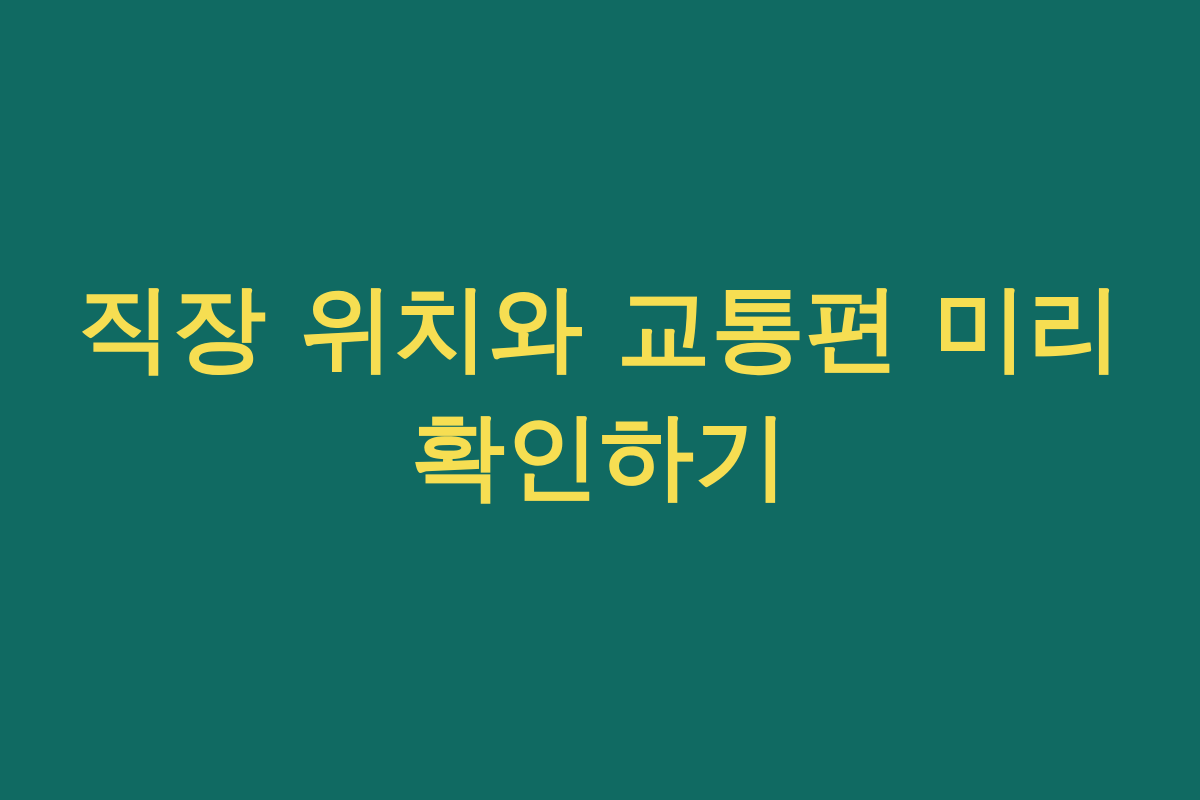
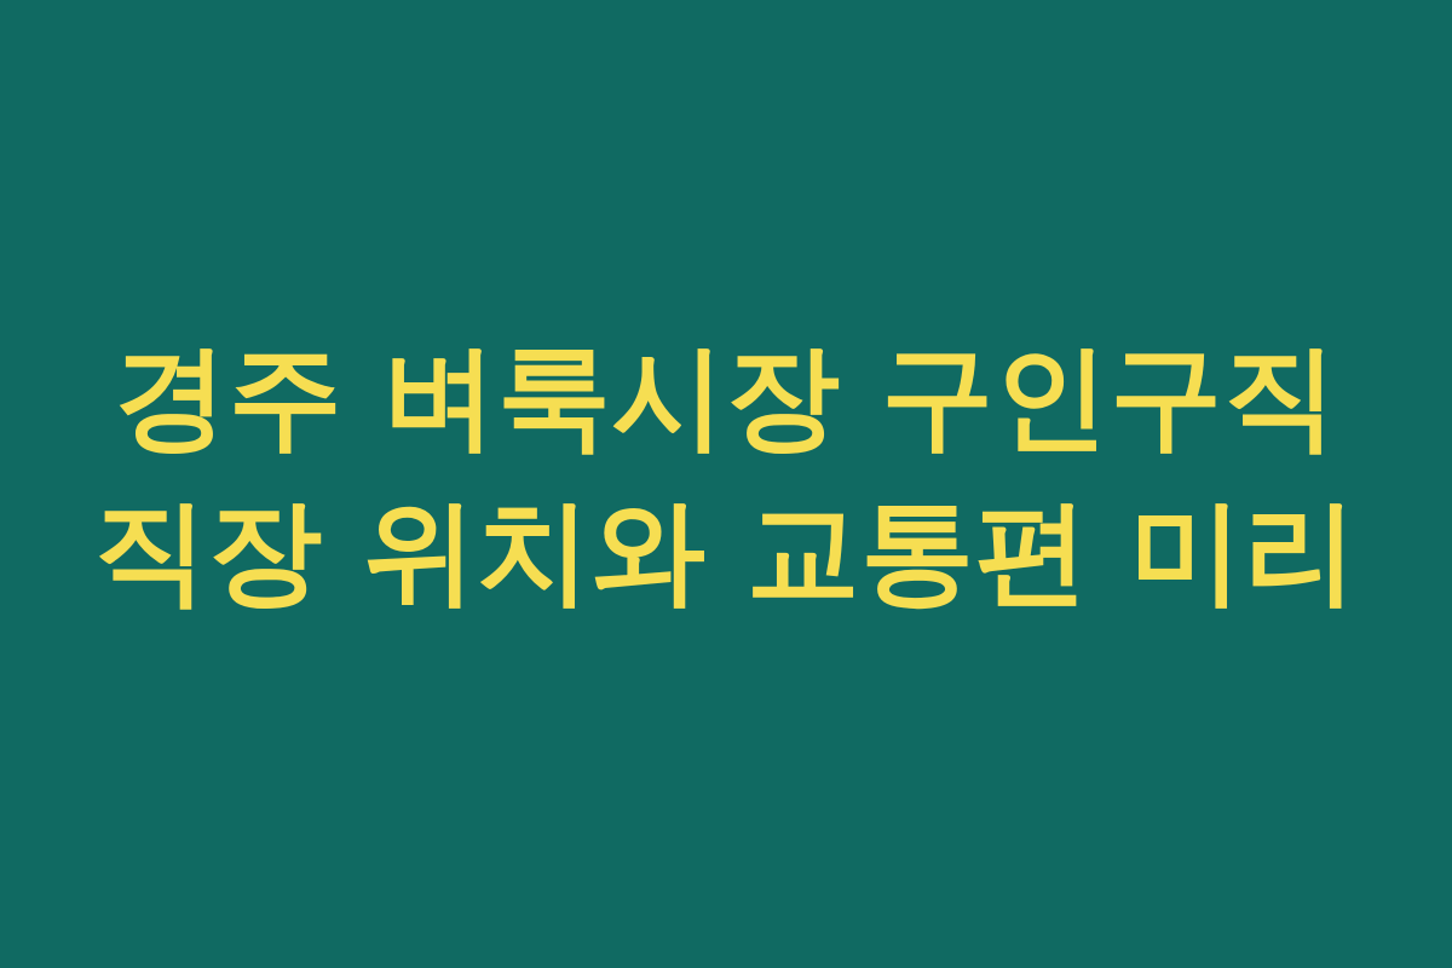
+ 경주 벼룩시장 구인구직
  직장 위치와 교통편 미리
- 확인하기
